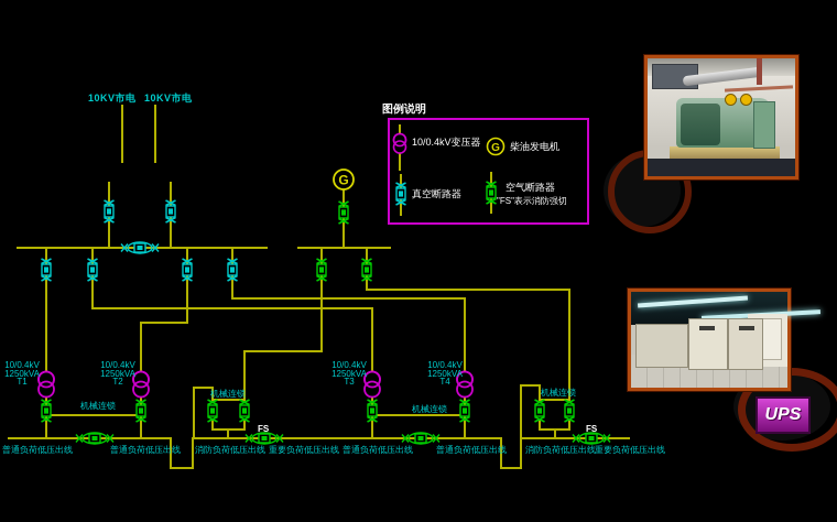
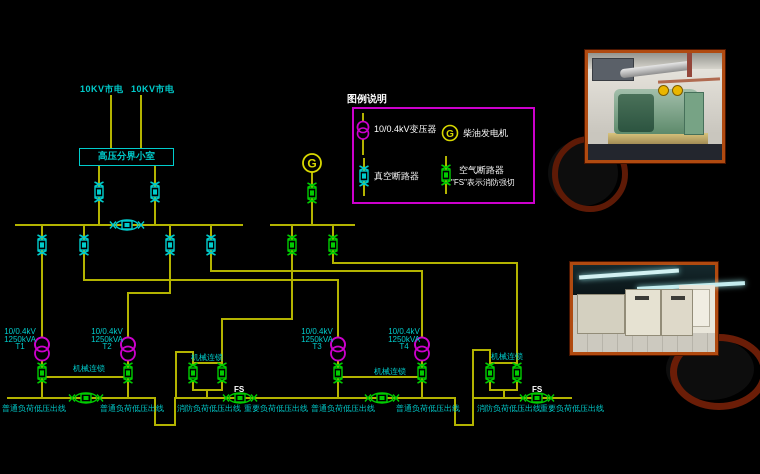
  G
  G
  10KV市电
  10KV市电
+ 高压分界小室
  图例说明
  10/0.4kV变压器
  柴油发电机
  真空断路器
  空气断路器
  "FS"表示消防强切
  10/0.4kV
  1250kVA
  T1
  10/0.4kV
  1250kVA
  T2
  10/0.4kV
  1250kVA
  T3
  10/0.4kV
  1250kVA
  T4
  机械连锁
  机械连锁
  机械连锁
  机械连锁
  FS
  FS
  普通负荷低压出线
  普通负荷低压出线
  消防负荷低压出线
  重要负荷低压出线
  普通负荷低压出线
  普通负荷低压出线
  消防负荷低压出线
  重要负荷低压出线
- UPS
